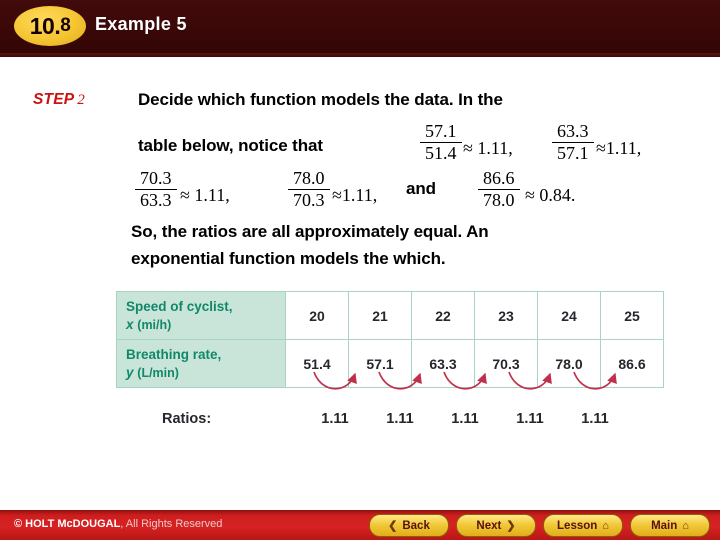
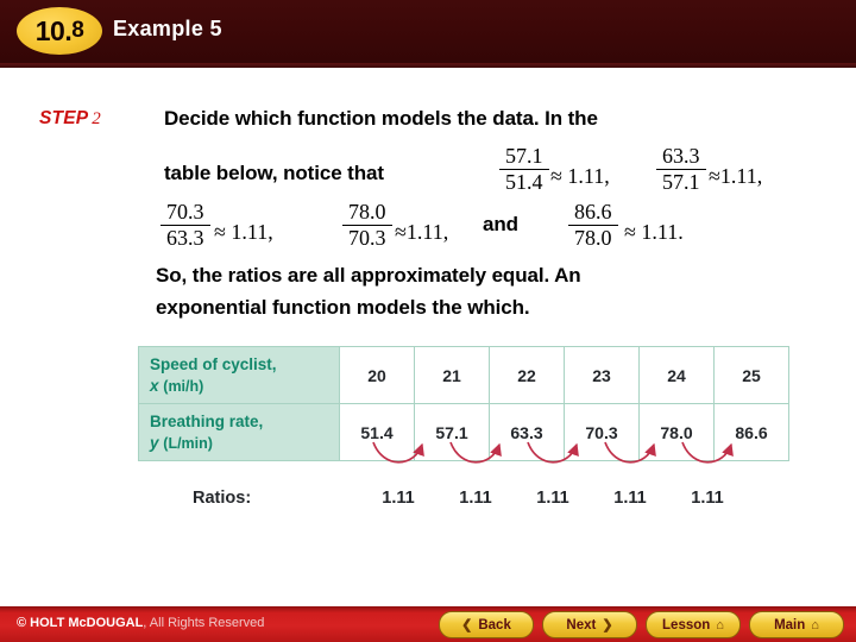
  10
  .
  8
  Example 5
  STEP 2
  Decide which function models the data. In the
  table below, notice that
  57.1
  51.4
  ≈ 1.11,
  63.3
  57.1
  ≈1.11,
  70.3
  63.3
  ≈ 1.11,
  78.0
  70.3
  ≈1.11,
  and
  86.6
  78.0
- ≈ 0.84.
+ ≈ 1.11.
  So, the ratios are all approximately equal. An
  exponential function models the which.
  Speed of cyclist, x (mi/h)	20	21	22	23	24	25
  Breathing rate, y (L/min)	51.4	57.1	63.3	70.3	78.0	86.6
  Ratios:
  1.11
  1.11
  1.11
  1.11
  1.11
  © HOLT McDOUGAL, All Rights Reserved
  ❮
  Back
  Next
  ❯
  Lesson
  ⌂
  Main
  ⌂
